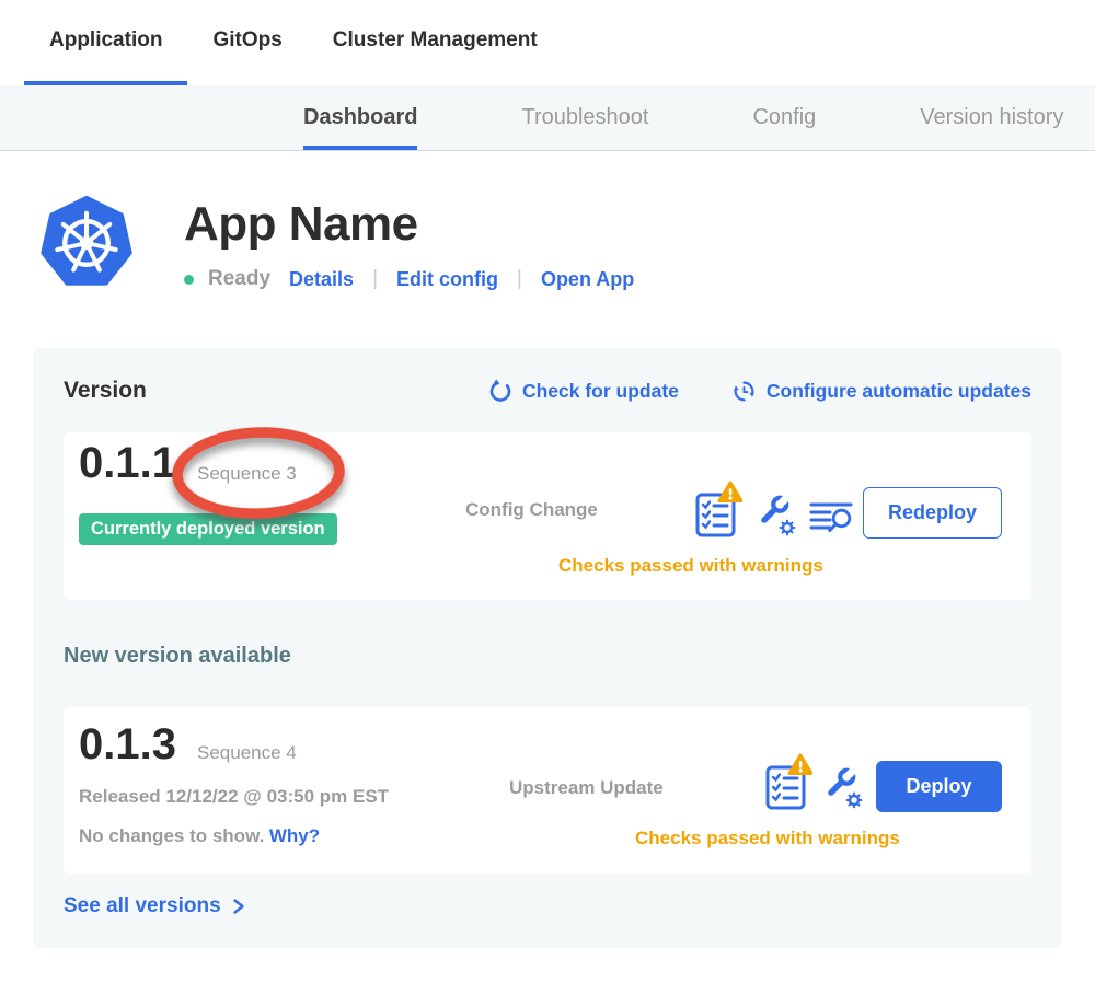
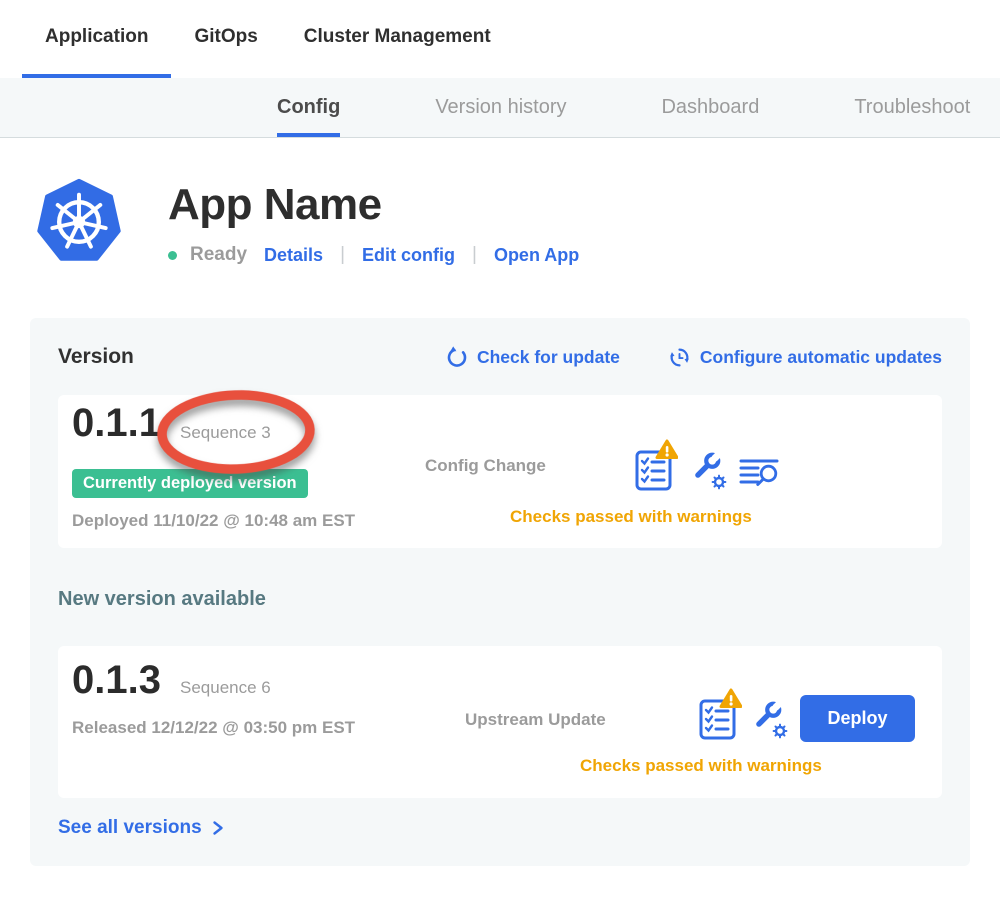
  Application
  GitOps
  Cluster Management
- Dashboard
+ Config
- Troubleshoot
+ Version history
- Config
+ Dashboard
- Version history
+ Troubleshoot
  App Name
  Ready
  Details
  |
  Edit config
  |
  Open App
  Version
  Check for update
  Configure automatic updates
  0.1.1
  Sequence 3
  Currently deployed version
+ Deployed 11/10/22 @ 10:48 am EST
  Config Change
- Redeploy
  Checks passed with warnings
  New version available
  0.1.3
- Sequence 4
+ Sequence 6
  Released 12/12/22 @ 03:50 pm EST
- No changes to show. Why?
  Upstream Update
  Deploy
  Checks passed with warnings
  See all versions
